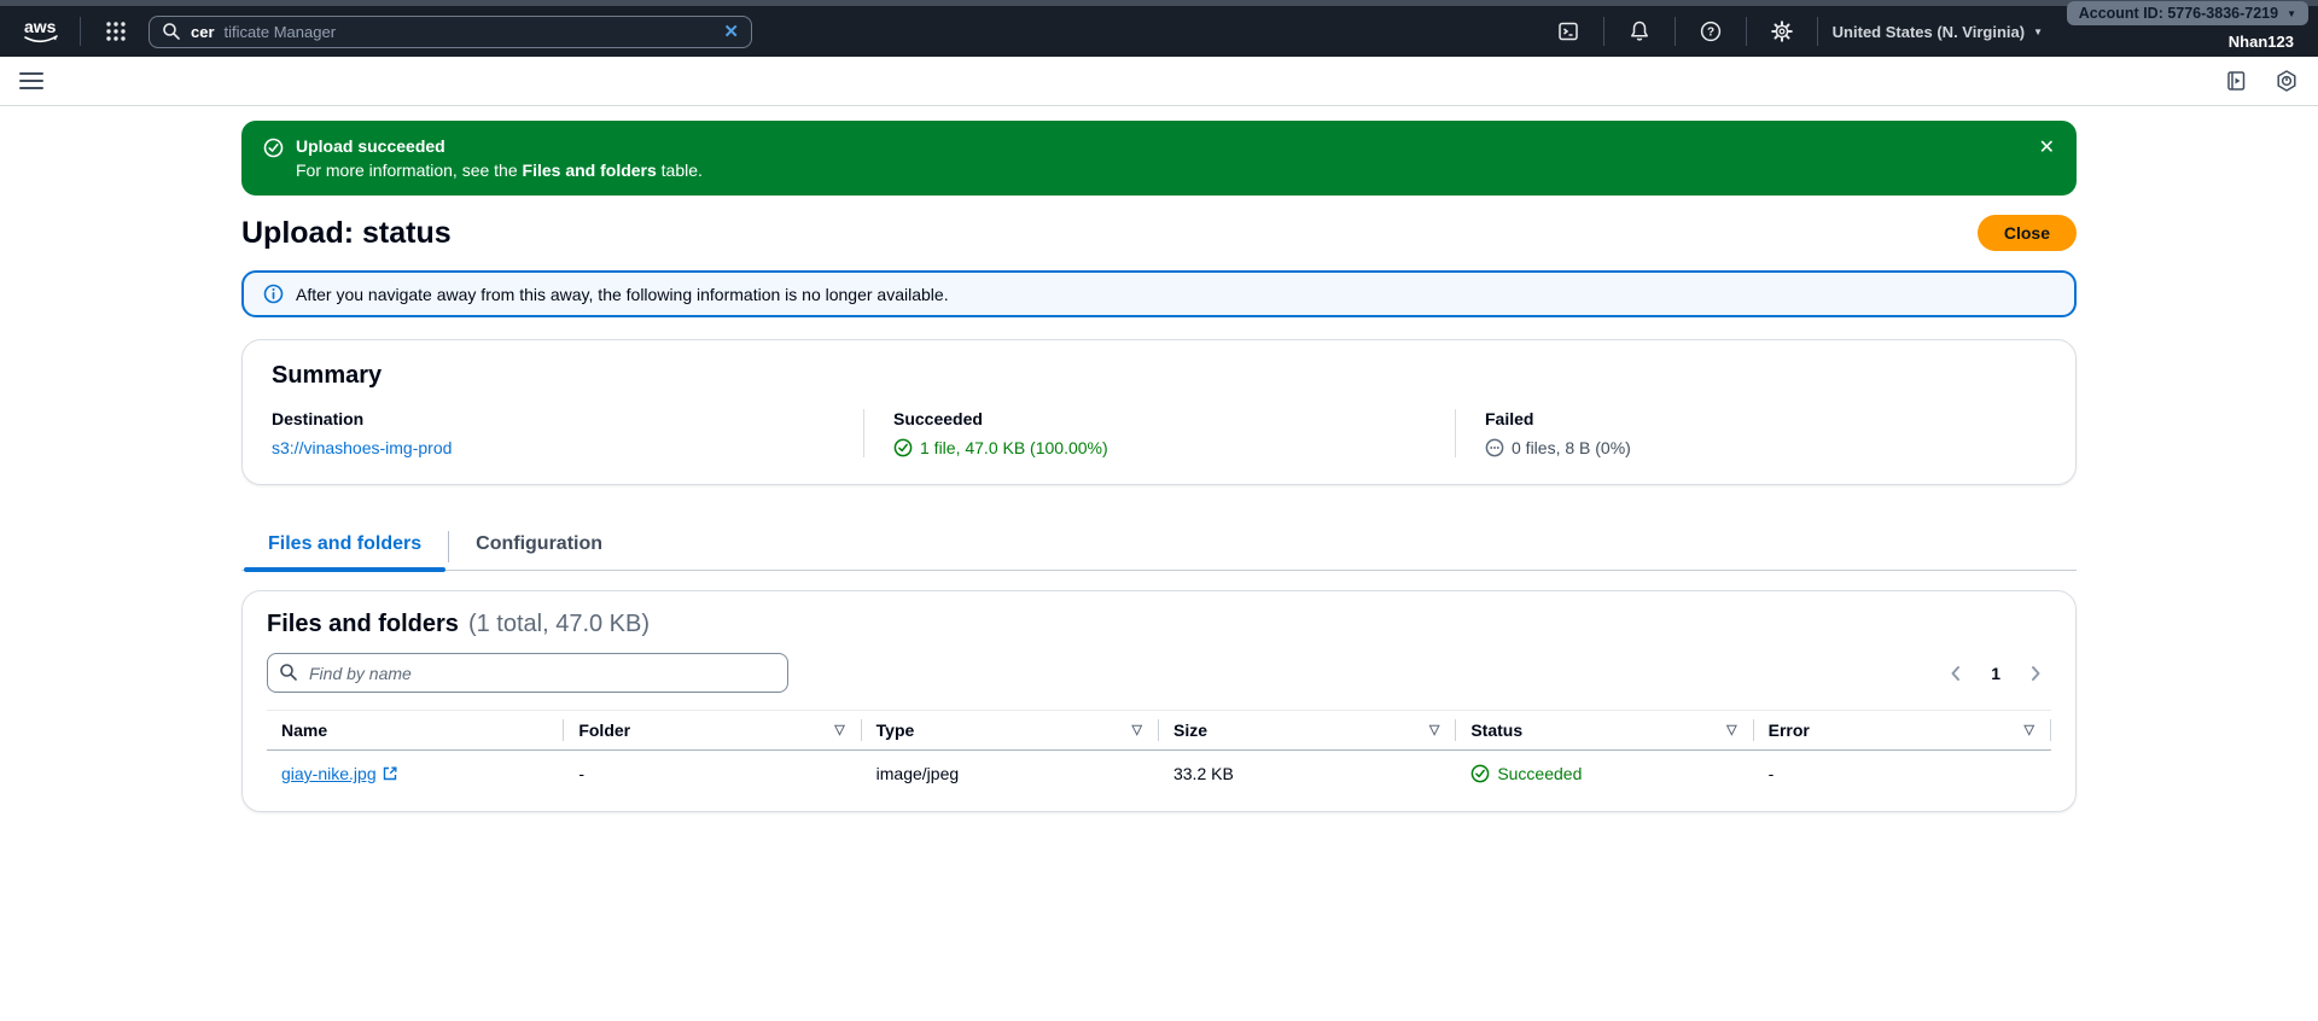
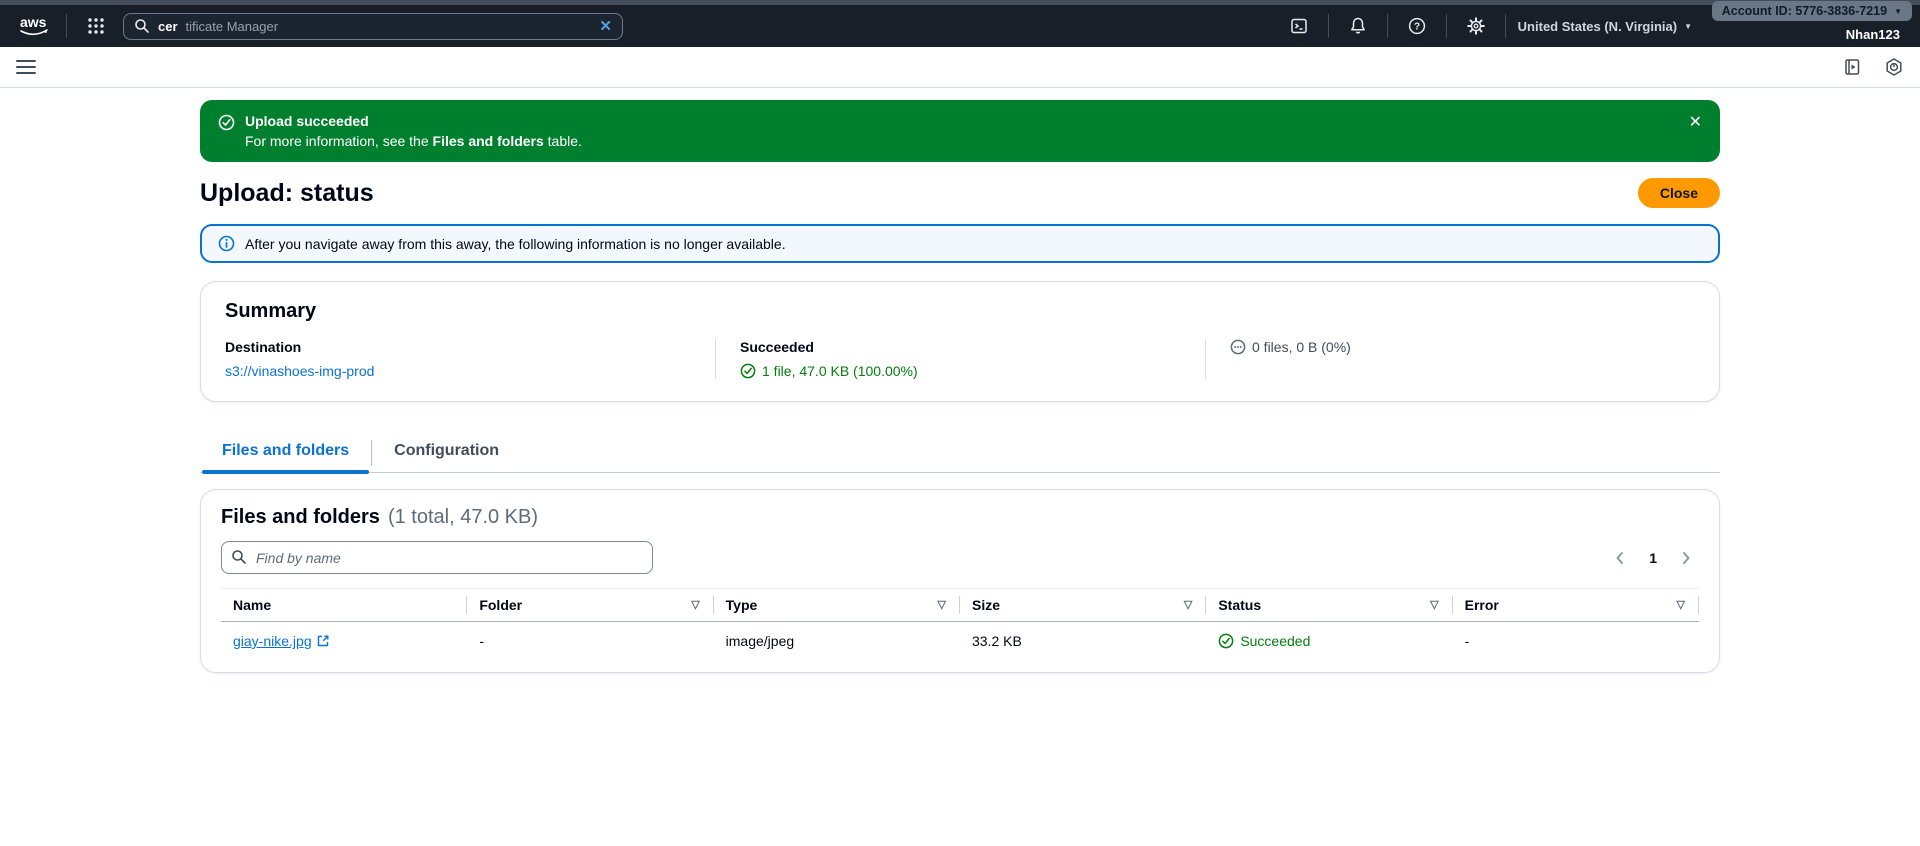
  aws
  cer
  tificate Manager
  ✕
  ?
  United States (N. Virginia)
  ▼
  Account ID: 5776-3836-7219
  ▼
  Nhan123
  Upload succeeded
  For more information, see the Files and folders table.
  ✕
  Upload: status
  Close
  After you navigate away from this away, the following information is no longer available.
  Summary
  Destination
  s3://vinashoes-img-prod
  Succeeded
  1 file, 47.0 KB (100.00%)
- Failed
- 0 files, 8 B (0%)
+ 0 files, 0 B (0%)
  Files and folders
  Configuration
  Files and folders
  (1 total, 47.0 KB)
  Find by name
  1
  Name	Folder ▽	Type ▽	Size ▽	Status ▽	Error ▽
  giay-nike.jpg	-	image/jpeg	33.2 KB	Succeeded	-
